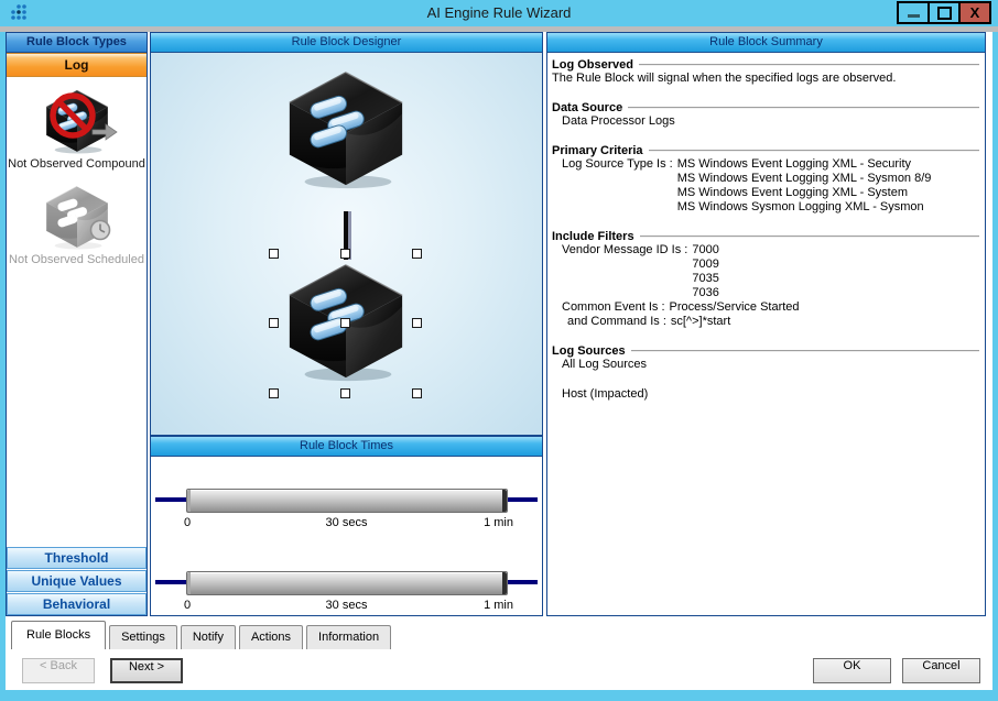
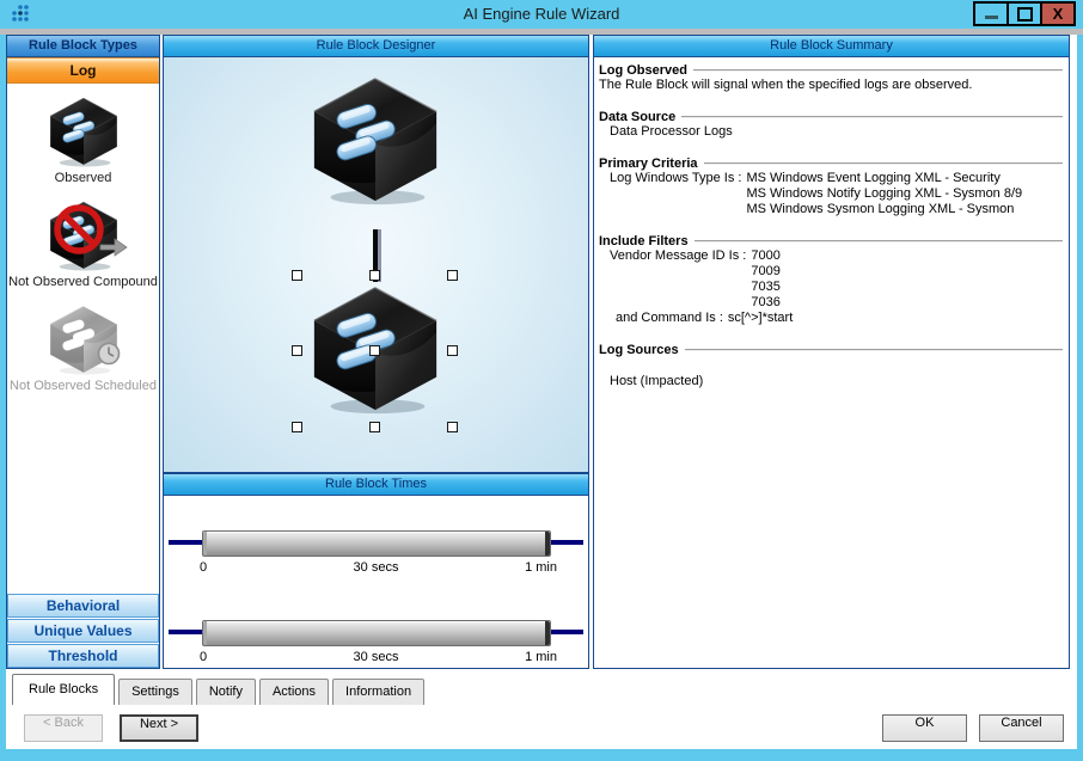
  AI Engine Rule Wizard
  X
  Rule Block Types
  Log
+ Observed
  Not Observed Compound
  Not Observed Scheduled
- Threshold
+ Behavioral
  Unique Values
- Behavioral
+ Threshold
  Rule Block Designer
  Rule Block Times
  0
  30 secs
  1 min
  0
  30 secs
  1 min
  Rule Block Summary
  Log Observed
  The Rule Block will signal when the specified logs are observed.
  Data Source
  Data Processor Logs
  Primary Criteria
- Log Source Type Is :
+ Log Windows Type Is :
  MS Windows Event Logging XML - Security
- MS Windows Event Logging XML - Sysmon 8/9
+ MS Windows Notify Logging XML - Sysmon 8/9
- MS Windows Event Logging XML - System
  MS Windows Sysmon Logging XML - Sysmon
  Include Filters
  Vendor Message ID Is :
  7000
  7009
  7035
  7036
- Common Event Is :
- Process/Service Started
  and Command Is :
  sc[^>]*start
  Log Sources
- All Log Sources
  Host (Impacted)
  Rule Blocks
  Settings
  Notify
  Actions
  Information
  < Back
  Next >
  OK
  Cancel
